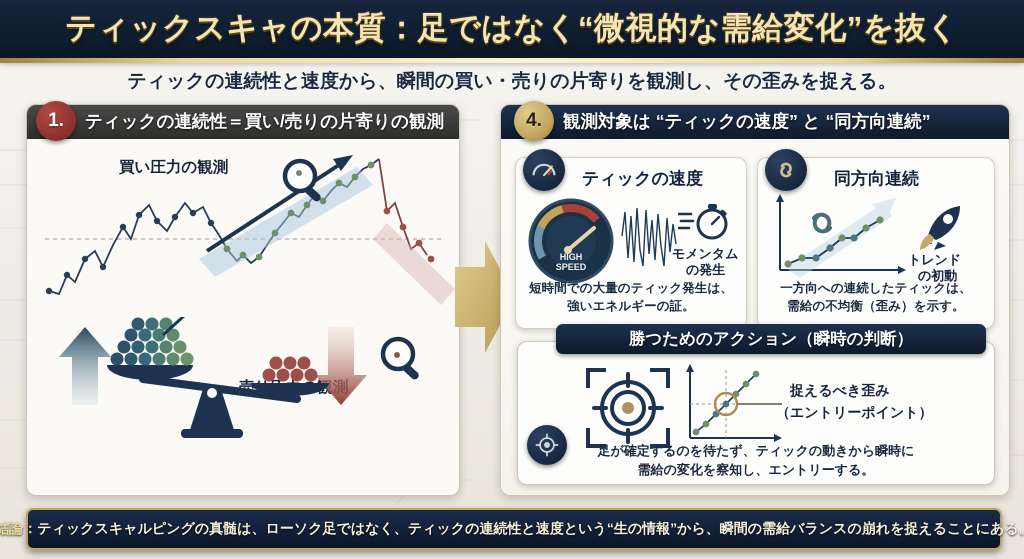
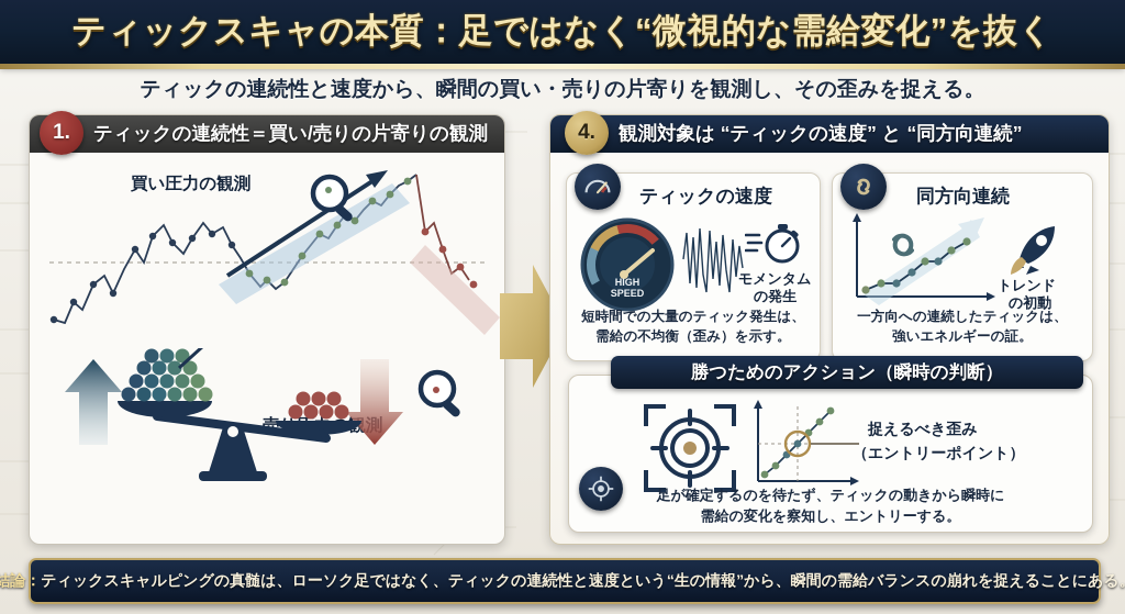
  ティックスキャの本質：足ではなく“微視的な需給変化”を抜く
  ティックの連続性と速度から、瞬間の買い・売りの片寄りを観測し、その歪みを捉える。
  ティックの連続性＝買い/売りの片寄りの観測
  買い圧力の観測
  1.
  観測対象は “ティックの速度” と “同方向連続”
  ティックの速度
  HIGH
  SPEED
  モメンタム
  の発生
  短時間での大量のティック発生は、
- 強いエネルギーの証。
+ 需給の不均衡（歪み）を示す。
  同方向連続
  トレンド
  の初動
  一方向への連続したティックは、
- 需給の不均衡（歪み）を示す。
+ 強いエネルギーの証。
  勝つためのアクション（瞬時の判断）
  捉えるべき歪み
  （エントリーポイント）
  足が確定するのを待たず、ティックの動きから瞬時に
  需給の変化を察知し、エントリーする。
  4.
  結論：
  ティックスキャルピングの真髄は、ローソク足ではなく、ティックの連続性と速度という“生の情報”から、瞬間の需給バランスの崩れを捉えることにある
